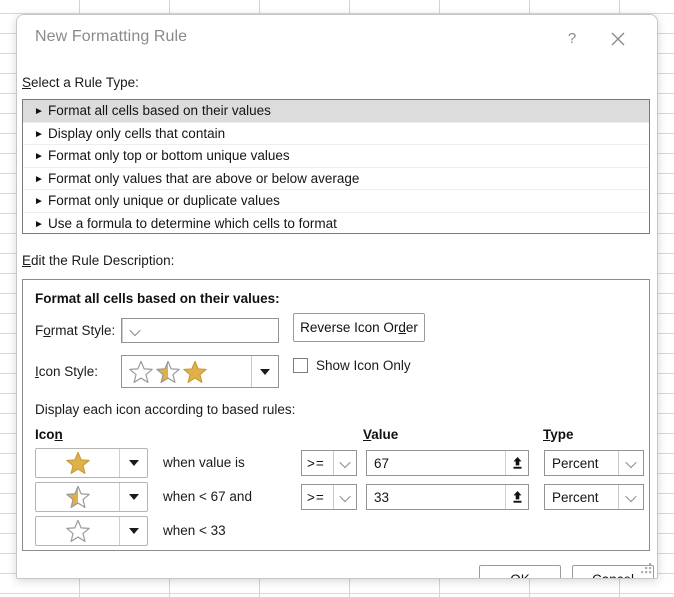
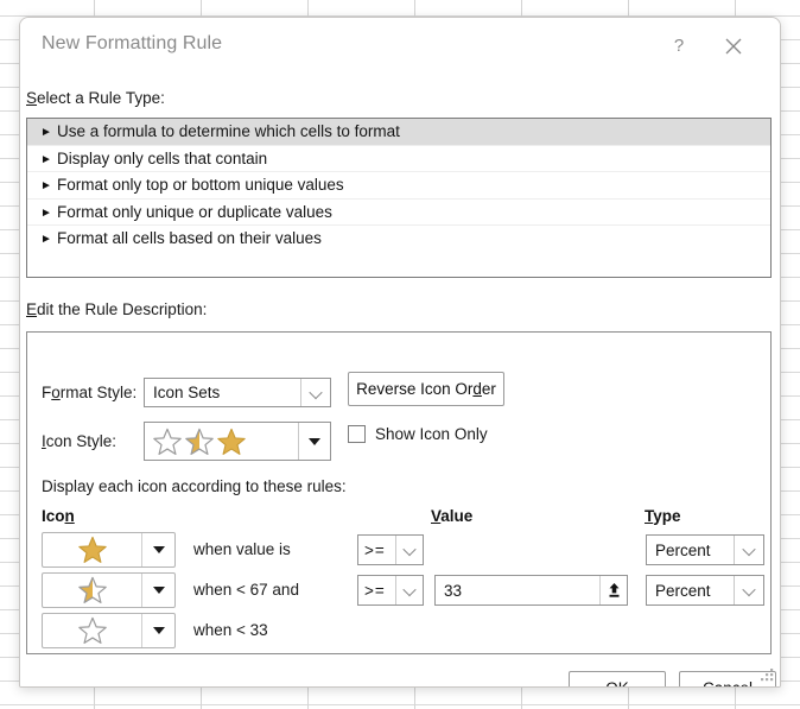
  New Formatting Rule
  ?
  Select a Rule Type:
- ► Format all cells based on their values
+ ► Use a formula to determine which cells to format
  ► Display only cells that contain
  ► Format only top or bottom unique values
- ► Format only values that are above or below average
  ► Format only unique or duplicate values
- ► Use a formula to determine which cells to format
+ ► Format all cells based on their values
  Edit the Rule Description:
- Format all cells based on their values:
  Format Style:
+ Icon Sets
  Reverse Icon Or
  d
  er
  Icon Style:
  Show Icon Only
- Display each icon according to based rules:
+ Display each icon according to these rules:
  Icon
  Value
  Type
  when value is
  >=
- 67
  Percent
  when < 67 and
  >=
  33
  Percent
  when < 33
